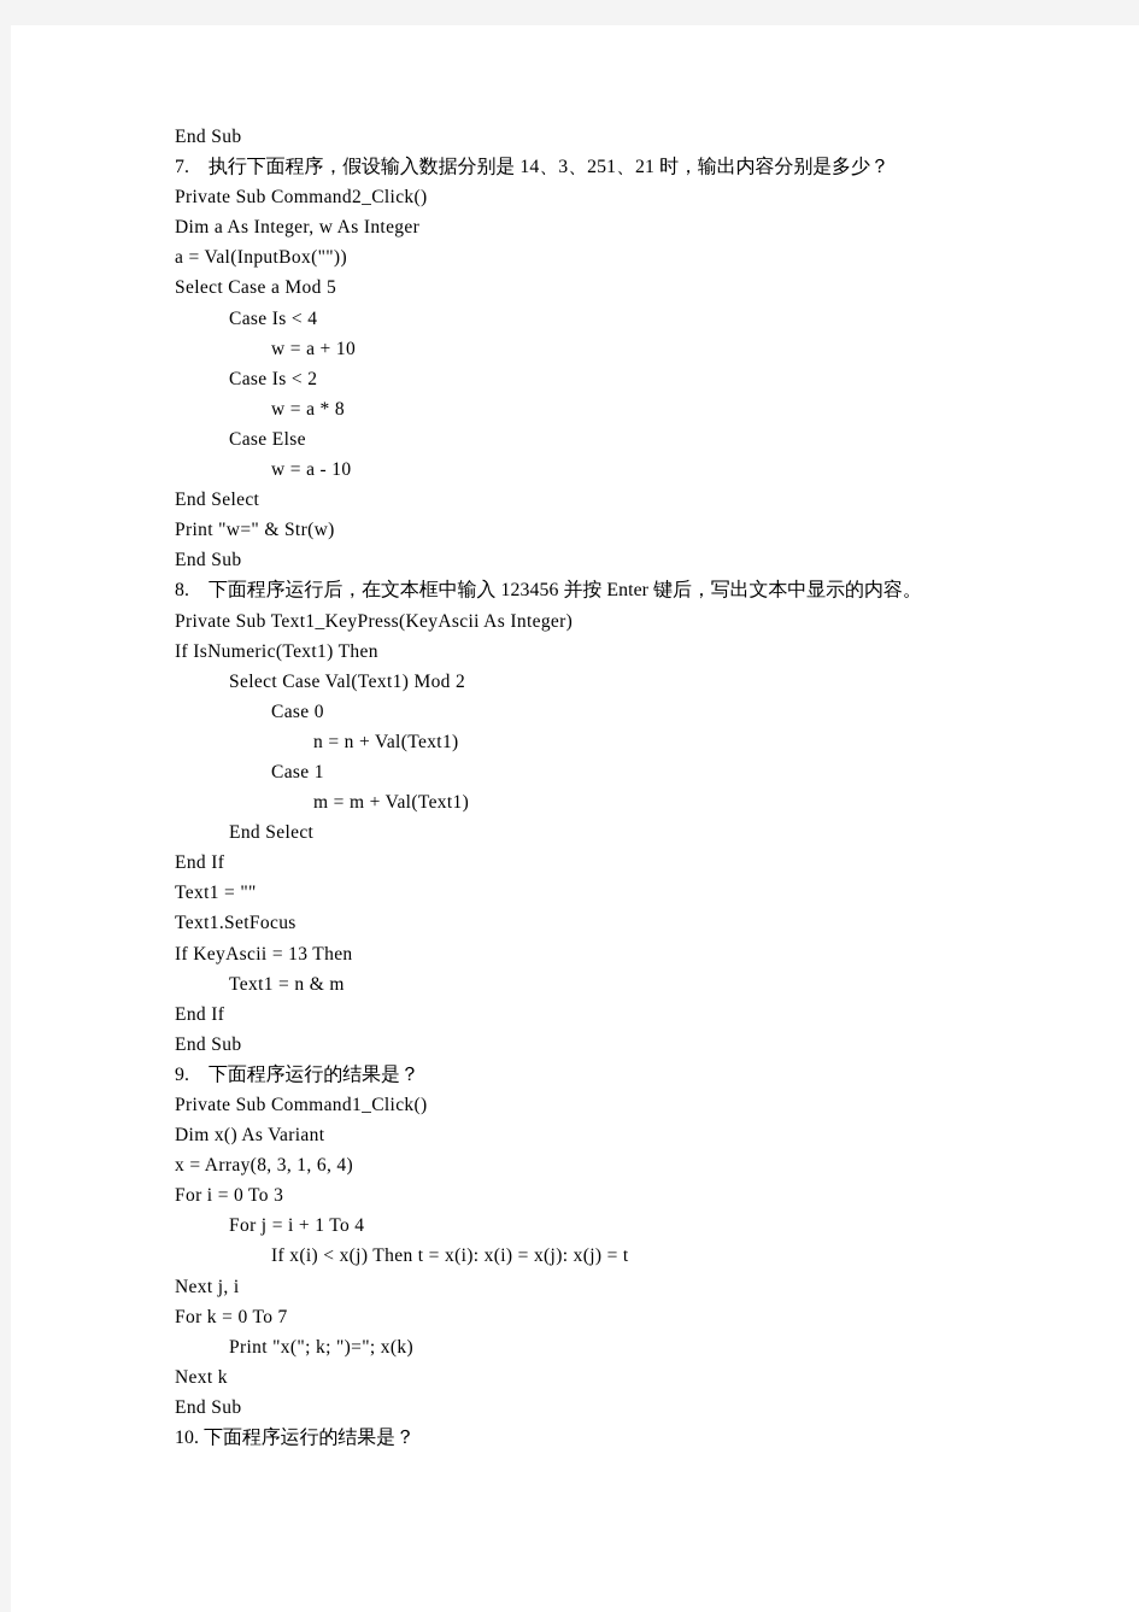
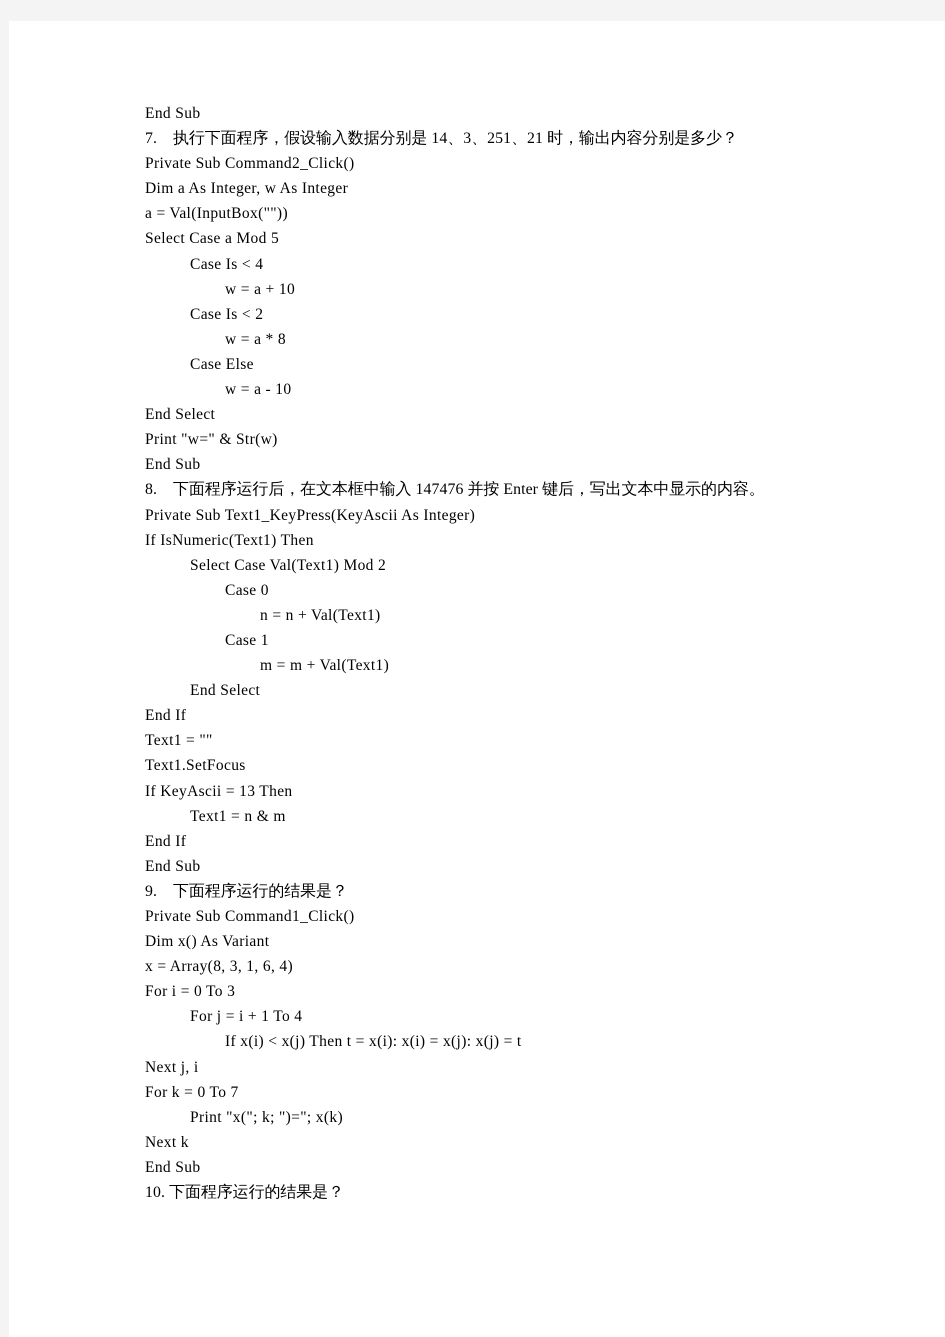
  End Sub
  7. 执行下面程序，假设输入数据分别是 14、3、251、21 时，输出内容分别是多少？
  Private Sub Command2_Click()
  Dim a As Integer, w As Integer
  a = Val(InputBox(""))
  Select Case a Mod 5
  Case Is < 4
  w = a + 10
  Case Is < 2
  w = a * 8
  Case Else
  w = a - 10
  End Select
  Print "w=" & Str(w)
  End Sub
- 8. 下面程序运行后，在文本框中输入 123456 并按 Enter 键后，写出文本中显示的内容。
+ 8. 下面程序运行后，在文本框中输入 147476 并按 Enter 键后，写出文本中显示的内容。
  Private Sub Text1_KeyPress(KeyAscii As Integer)
  If IsNumeric(Text1) Then
  Select Case Val(Text1) Mod 2
  Case 0
  n = n + Val(Text1)
  Case 1
  m = m + Val(Text1)
  End Select
  End If
  Text1 = ""
  Text1.SetFocus
  If KeyAscii = 13 Then
  Text1 = n & m
  End If
  End Sub
  9. 下面程序运行的结果是？
  Private Sub Command1_Click()
  Dim x() As Variant
  x = Array(8, 3, 1, 6, 4)
  For i = 0 To 3
  For j = i + 1 To 4
  If x(i) < x(j) Then t = x(i): x(i) = x(j): x(j) = t
  Next j, i
  For k = 0 To 7
  Print "x("; k; ")="; x(k)
  Next k
  End Sub
  10. 下面程序运行的结果是？
